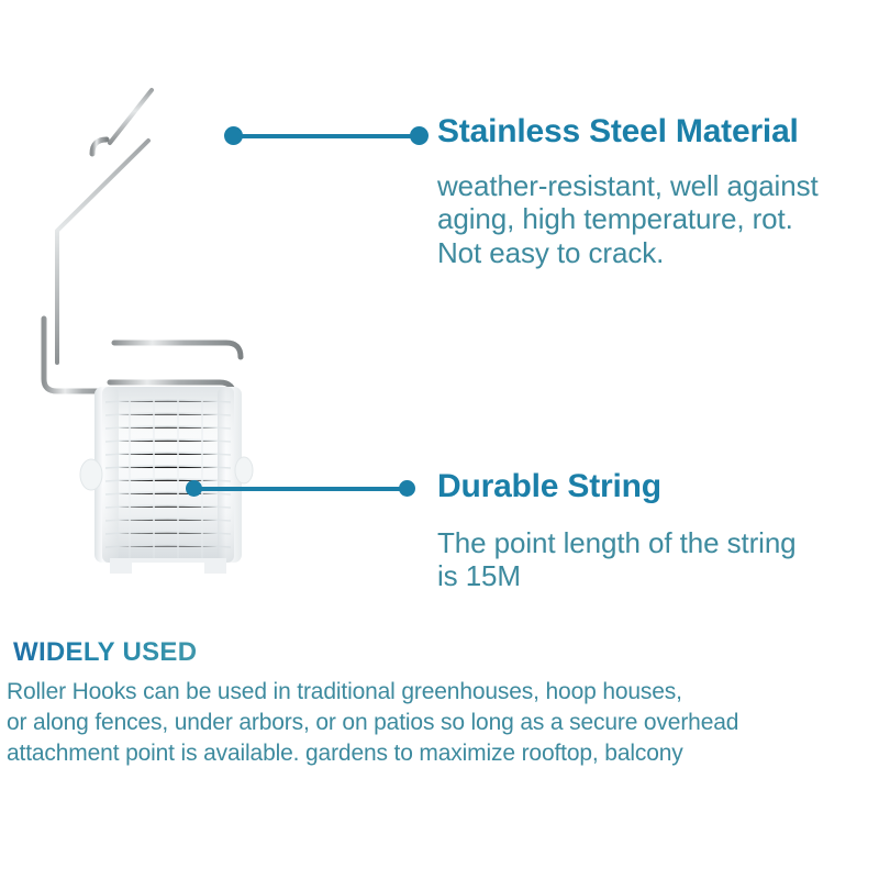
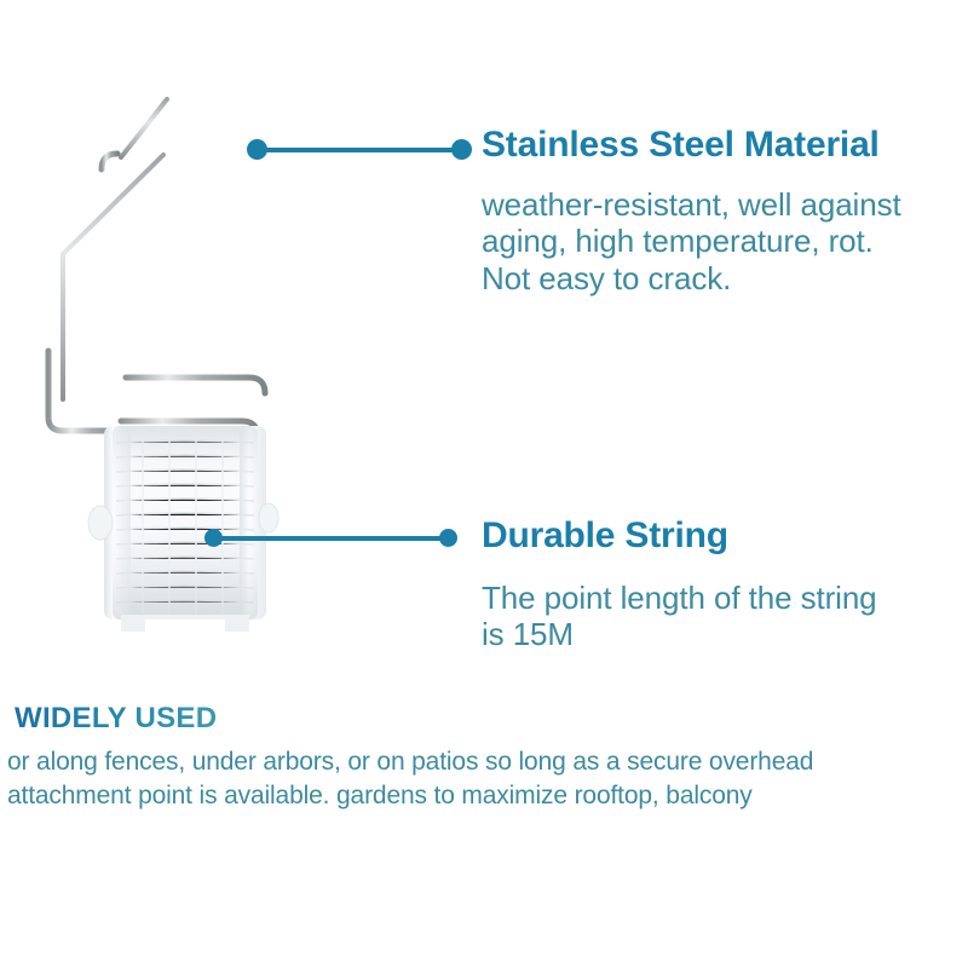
  Stainless Steel Material
  weather-resistant, well against
  aging, high temperature, rot.
  Not easy to crack.
  Durable String
  The point length of the string
  is 15M
  WIDELY USED
- Roller Hooks can be used in traditional greenhouses, hoop houses,
  or along fences, under arbors, or on patios so long as a secure overhead
  attachment point is available. gardens to maximize rooftop, balcony
